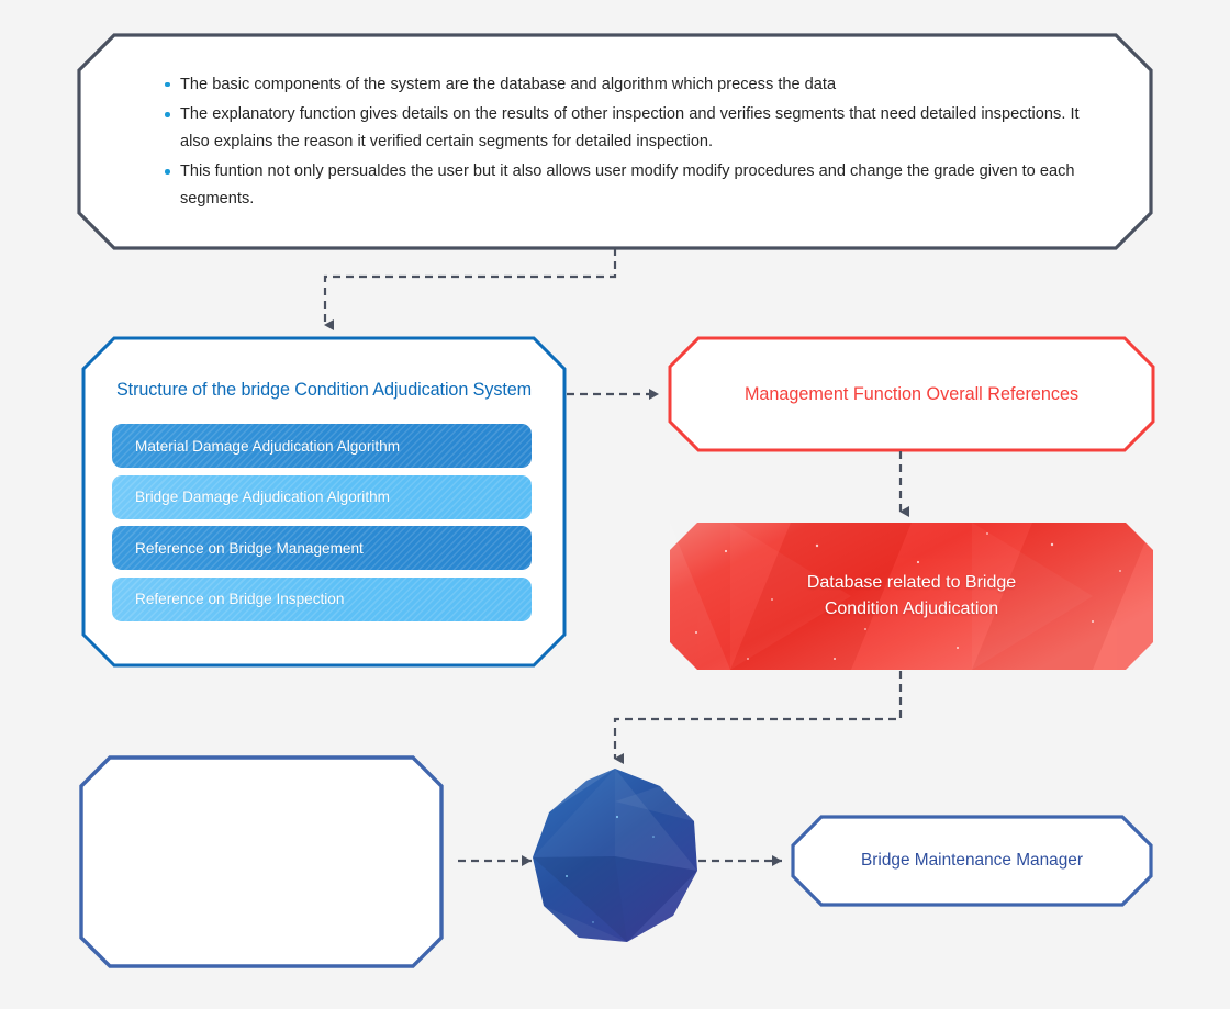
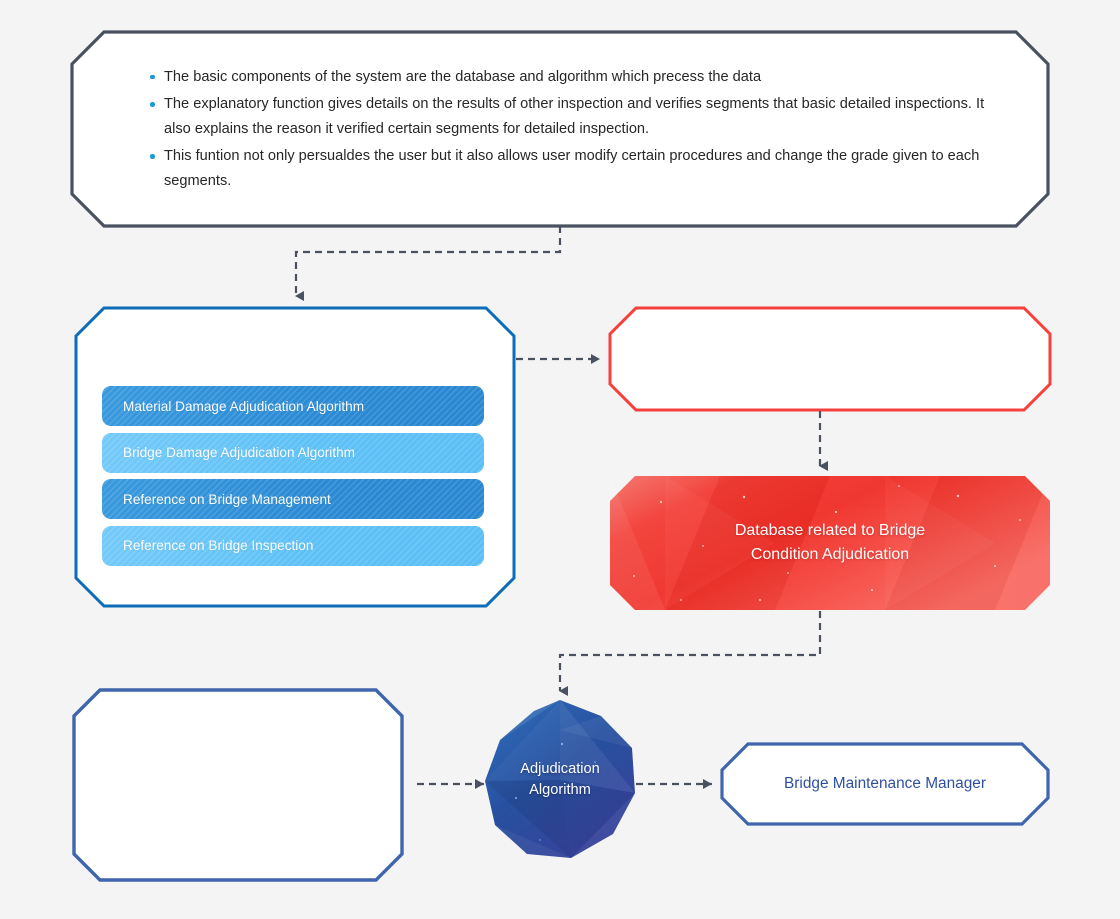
  The basic components of the system are the database and algorithm which precess the data
- The explanatory function gives details on the results of other inspection and verifies segments that need detailed inspections. It also explains the reason it verified certain segments for detailed inspection.
+ The explanatory function gives details on the results of other inspection and verifies segments that basic detailed inspections. It also explains the reason it verified certain segments for detailed inspection.
- This funtion not only persualdes the user but it also allows user modify modify procedures and change the grade given to each segments.
+ This funtion not only persualdes the user but it also allows user modify certain procedures and change the grade given to each segments.
- Structure of the bridge Condition Adjudication System
  Material Damage Adjudication Algorithm
  Bridge Damage Adjudication Algorithm
  Reference on Bridge Management
  Reference on Bridge Inspection
- Management Function Overall References
  Database related to Bridge
  Condition Adjudication
+ Adjudication
+ Algorithm
  Bridge Maintenance Manager
